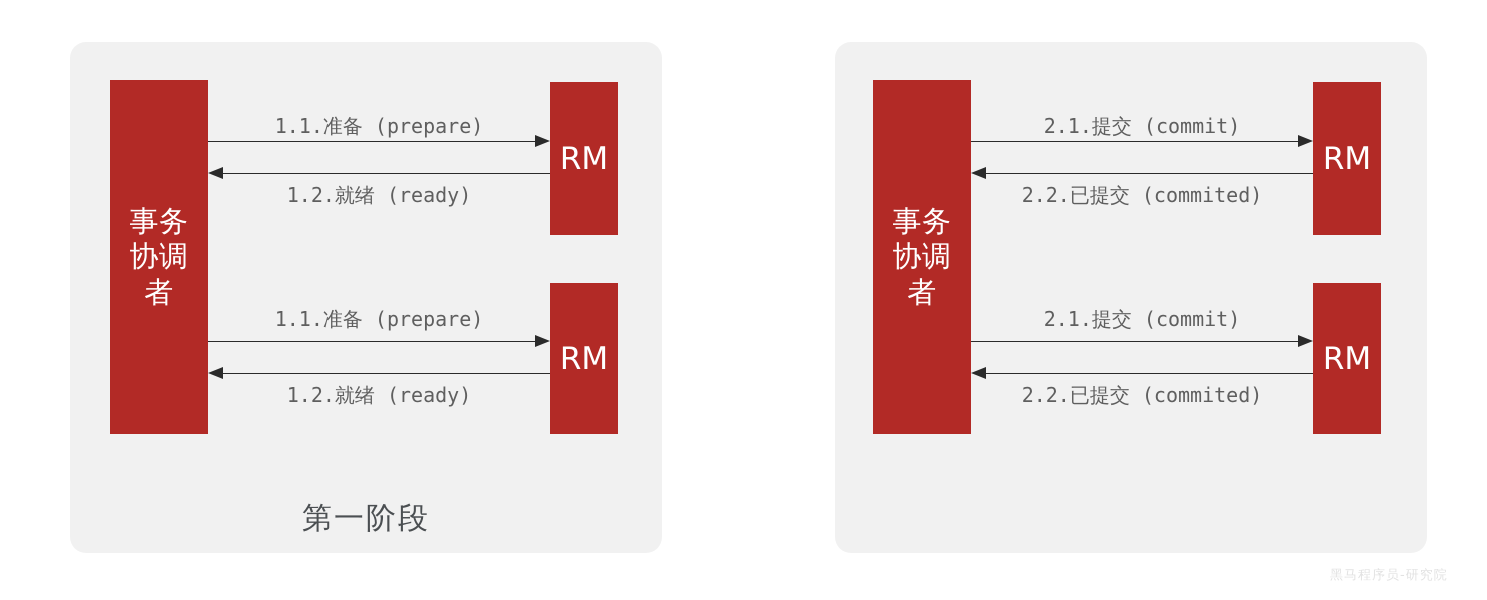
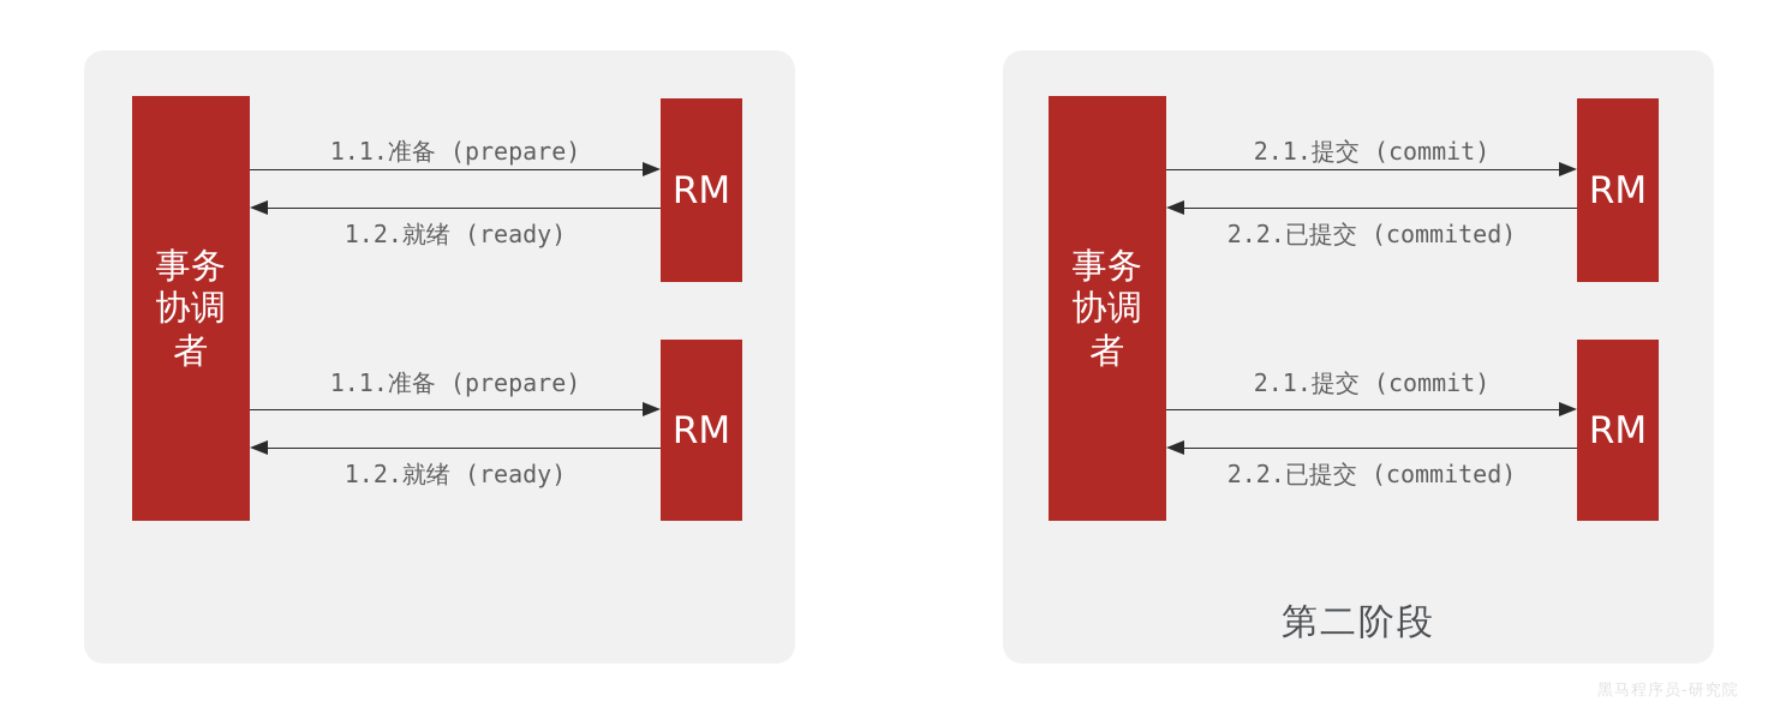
  事务协调者
  RM
  1.1.准备 (prepare)
  1.2.就绪 (ready)
  RM
  1.1.准备 (prepare)
  1.2.就绪 (ready)
- 第一阶段
  事务协调者
  RM
  2.1.提交 (commit)
  2.2.已提交 (commited)
  RM
  2.1.提交 (commit)
  2.2.已提交 (commited)
+ 第二阶段
  黑马程序员-研究院
